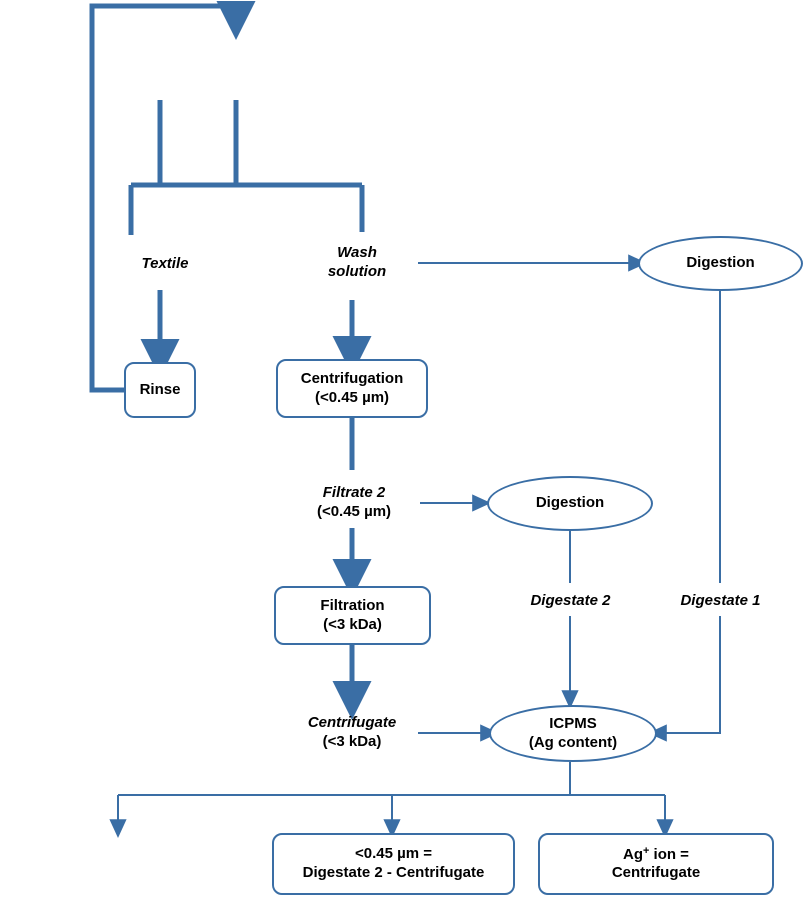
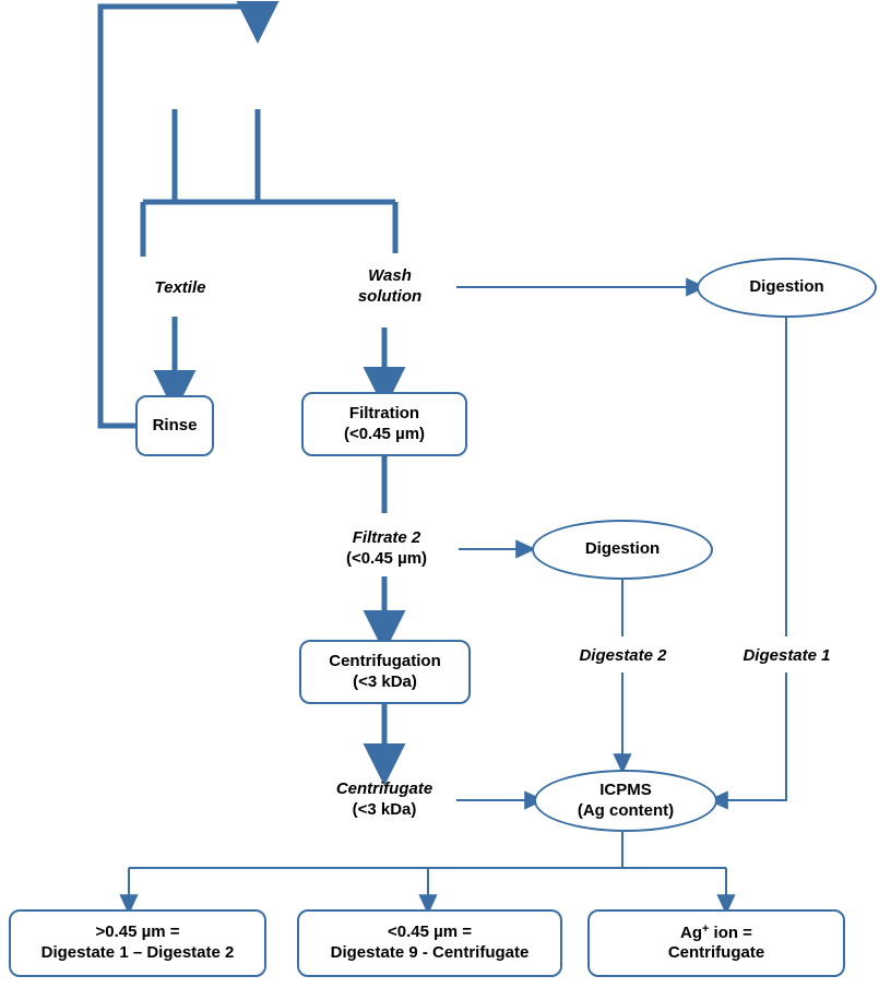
  Rinse
- Centrifugation
+ Filtration
  (<0.45 µm)
- Filtration
+ Centrifugation
  (<3 kDa)
  Digestion
  Digestion
  ICPMS
  (Ag content)
+ >0.45 µm =
+ Digestate 1 – Digestate 2
  <0.45 µm =
- Digestate 2 - Centrifugate
+ Digestate 9 - Centrifugate
  Ag+ ion =
  Centrifugate
  Textile
  Wash
  solution
  Filtrate 2
  (<0.45 µm)
  Centrifugate
  (<3 kDa)
  Digestate 2
  Digestate 1
